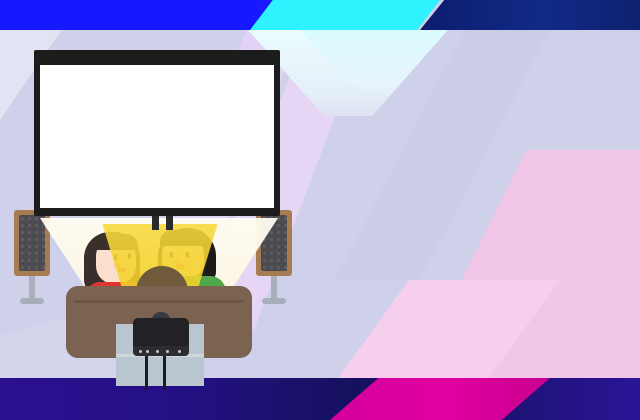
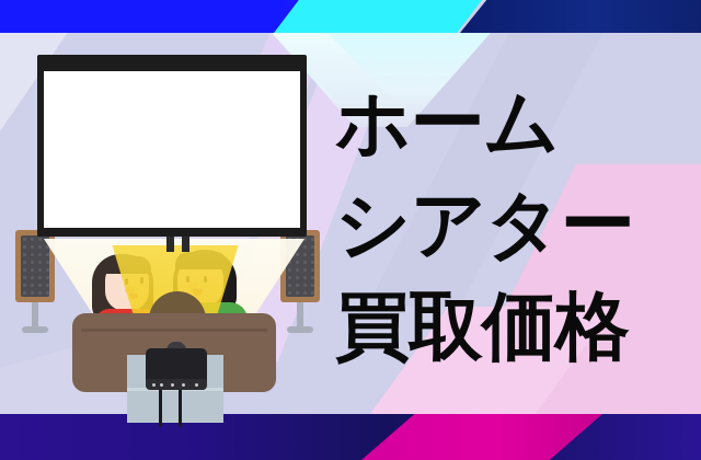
+ ホーム
+ シアター
+ 買取価格
